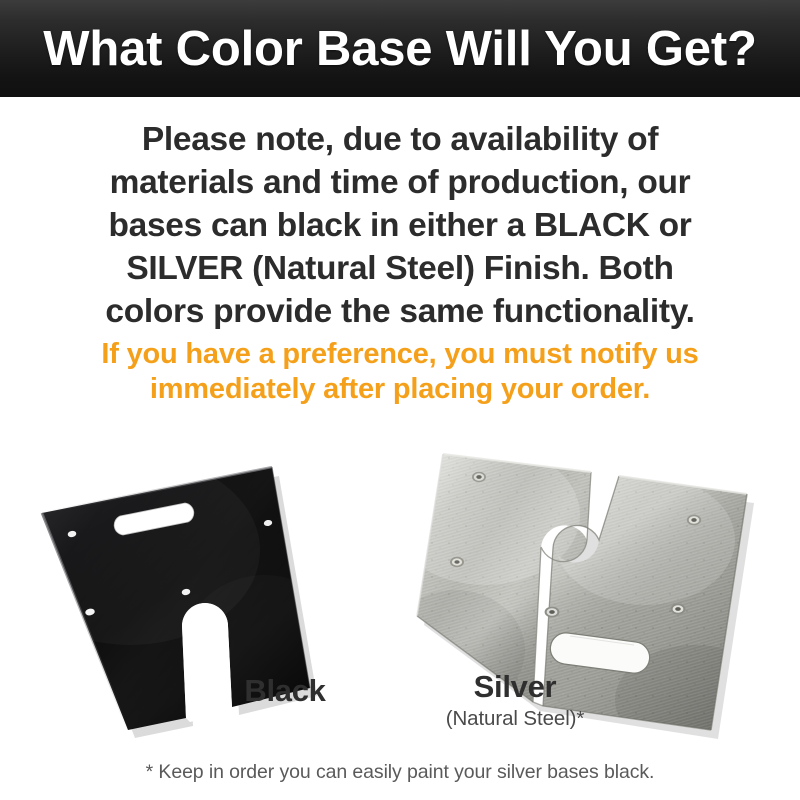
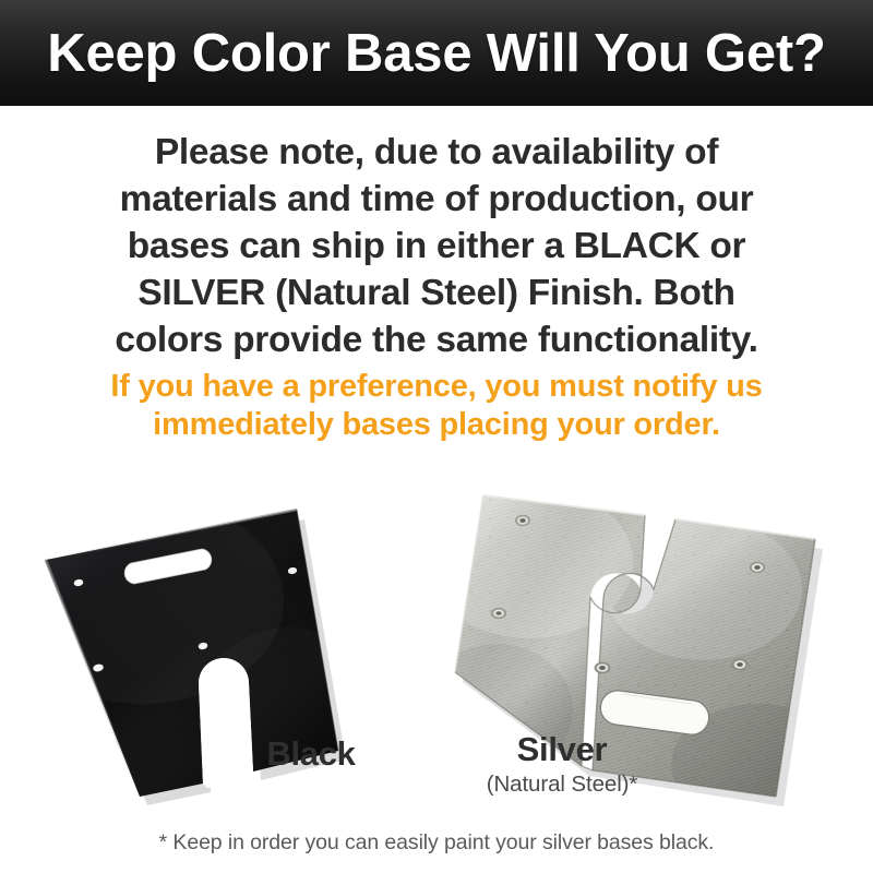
- What Color Base Will You Get?
+ Keep Color Base Will You Get?
- Please note, due to availability of materials and time of production, our bases can black in either a BLACK or SILVER (Natural Steel) Finish. Both colors provide the same functionality.
+ Please note, due to availability of materials and time of production, our bases can ship in either a BLACK or SILVER (Natural Steel) Finish. Both colors provide the same functionality.
- If you have a preference, you must notify us immediately after placing your order.
+ If you have a preference, you must notify us immediately bases placing your order.
  Black
  Silver
  (Natural Steel)*
  * Keep in order you can easily paint your silver bases black.
